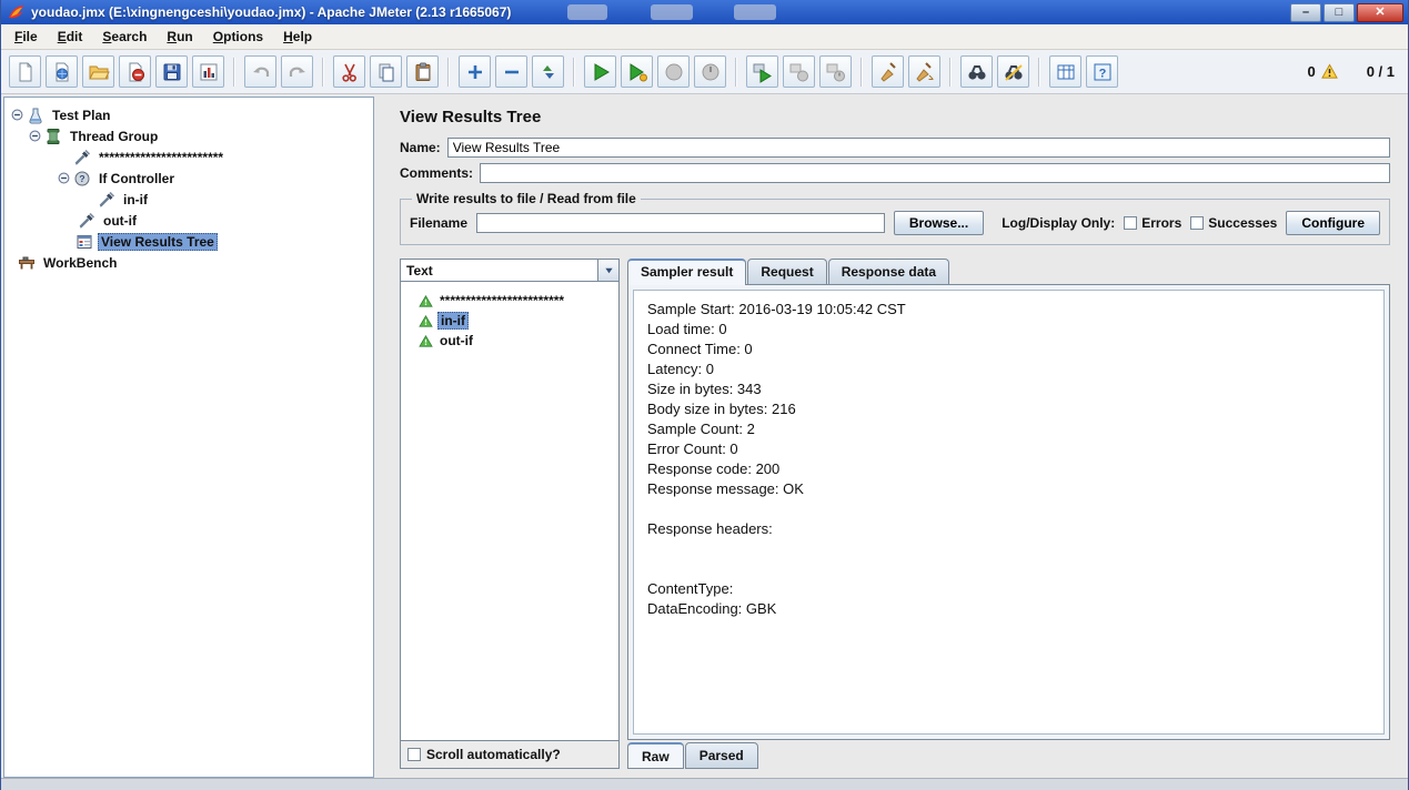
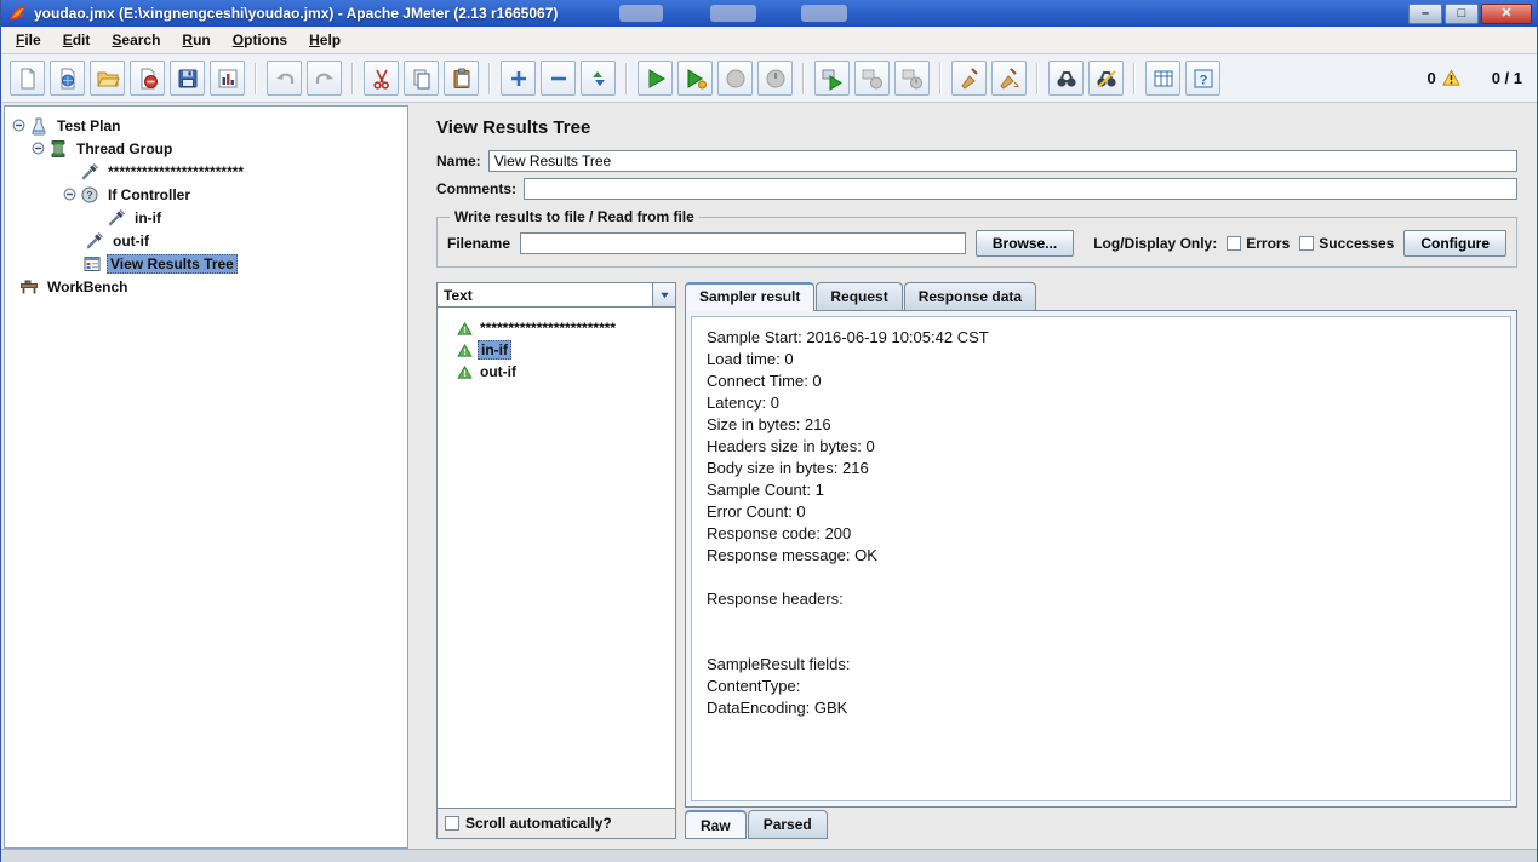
  youdao.jmx (E:\xingnengceshi\youdao.jmx) - Apache JMeter (2.13 r1665067)
  –
  □
  ✕
  File
  Edit
  Search
  Run
  Options
  Help
  ?
  0
  0 / 1
  Test Plan
  Thread Group
  ************************
  ?
  If Controller
  in-if
  out-if
  View Results Tree
  WorkBench
  View Results Tree
  Name:
  View Results Tree
  Comments:
  Write results to file / Read from file
  Filename
  Browse...
  Log/Display Only:
  Errors
  Successes
  Configure
  Text
  ************************
  in-if
  out-if
  Scroll automatically?
  Sampler result
  Request
  Response data
- Sample Start: 2016-03-19 10:05:42 CST
+ Sample Start: 2016-06-19 10:05:42 CST
  Load time: 0
  Connect Time: 0
  Latency: 0
- Size in bytes: 343
+ Size in bytes: 216
+ Headers size in bytes: 0
  Body size in bytes: 216
- Sample Count: 2
+ Sample Count: 1
  Error Count: 0
  Response code: 200
  Response message: OK
  Response headers:
+ SampleResult fields:
  ContentType:
  DataEncoding: GBK
  Raw
  Parsed
